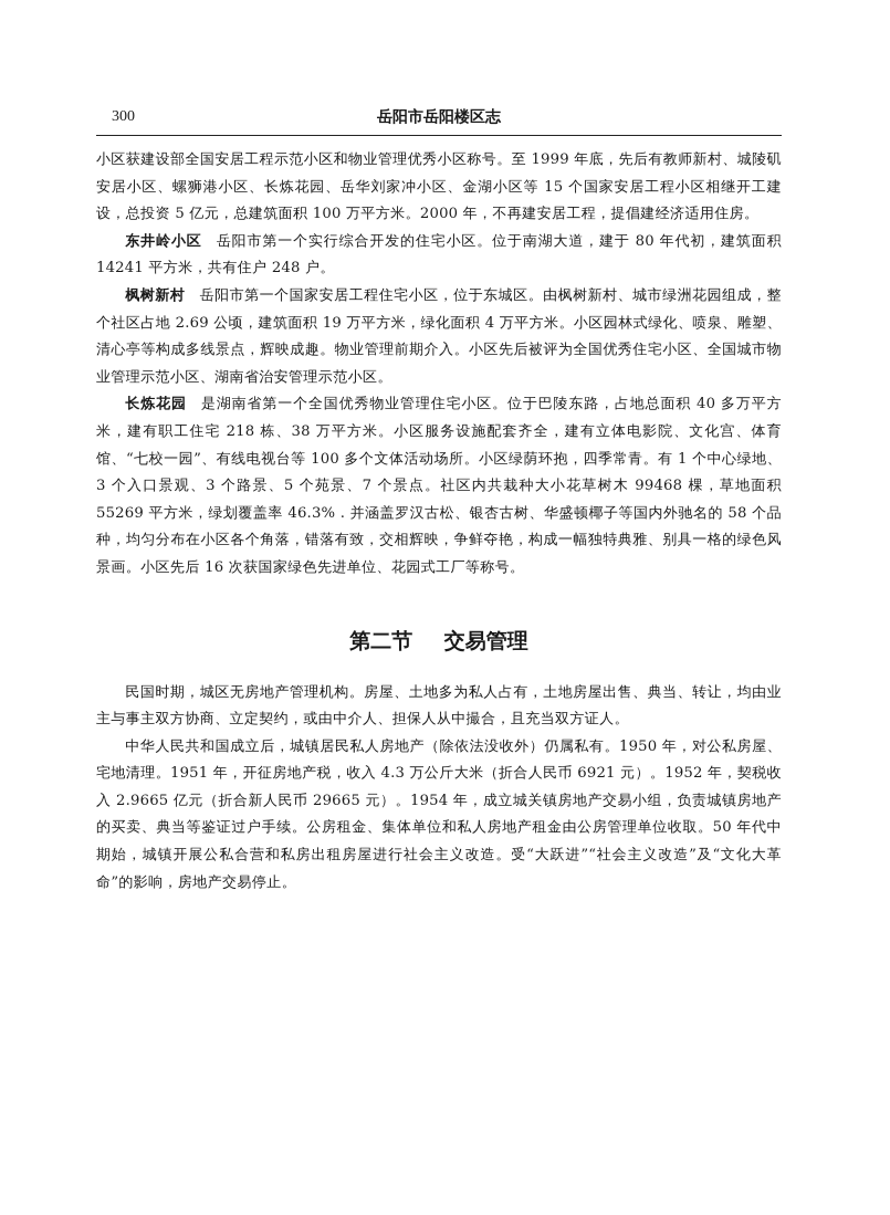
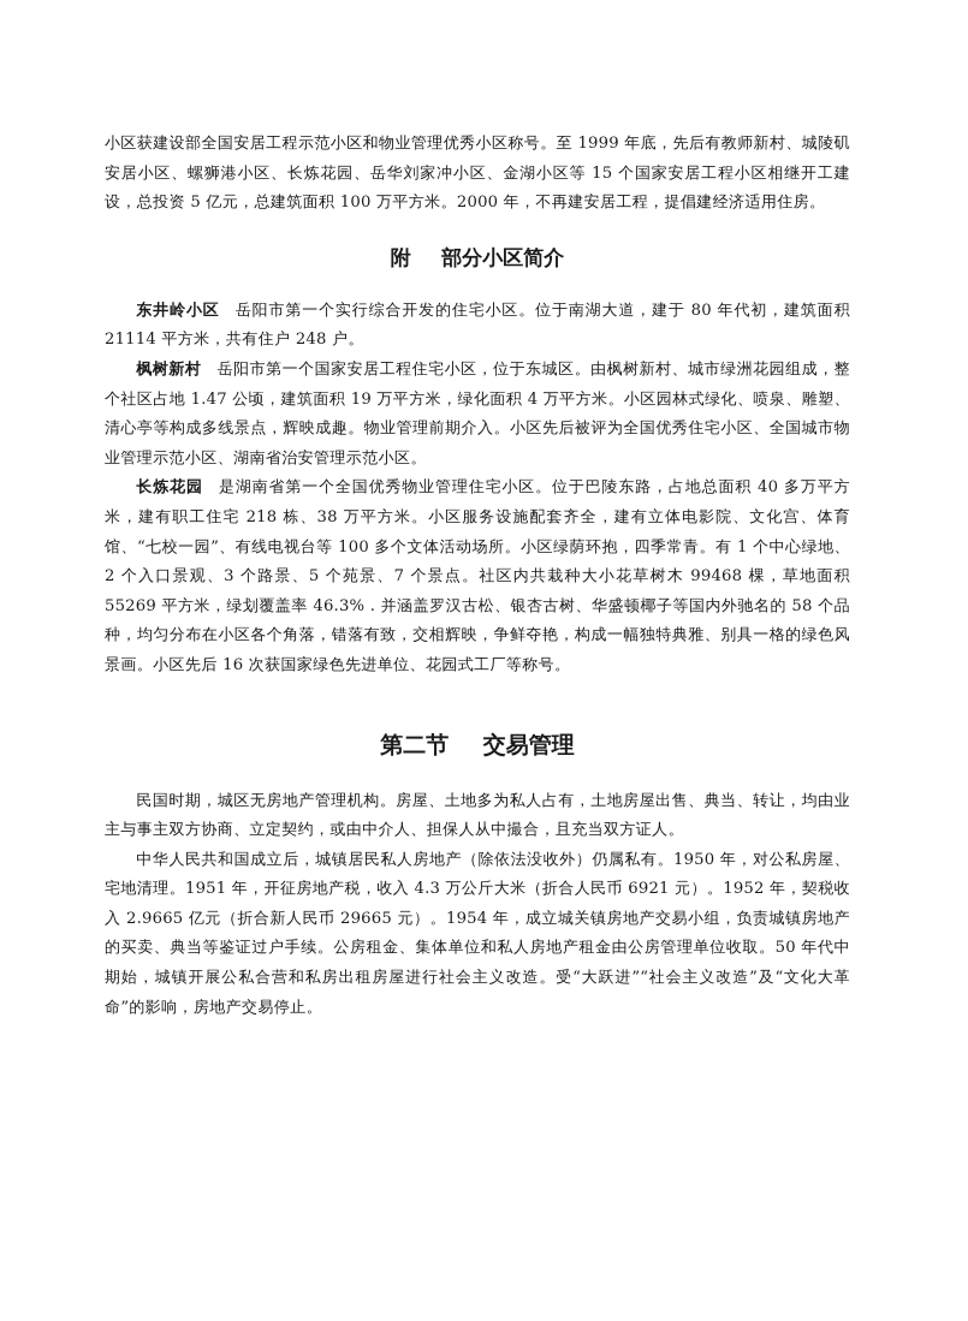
- 300
- 岳阳市岳阳楼区志
  小区获建设部全国安居工程示范小区和物业管理优秀小区称号。至 1999 年底，先后有教师新村、城陵矶安居小区、螺狮港小区、长炼花园、岳华刘家冲小区、金湖小区等 15 个国家安居工程小区相继开工建设，总投资 5 亿元，总建筑面积 100 万平方米。2000 年，不再建安居工程，提倡建经济适用住房。
+ 附 部分小区简介
- 东井岭小区 岳阳市第一个实行综合开发的住宅小区。位于南湖大道，建于 80 年代初，建筑面积 14241 平方米，共有住户 248 户。
+ 东井岭小区 岳阳市第一个实行综合开发的住宅小区。位于南湖大道，建于 80 年代初，建筑面积 21114 平方米，共有住户 248 户。
- 枫树新村 岳阳市第一个国家安居工程住宅小区，位于东城区。由枫树新村、城市绿洲花园组成，整个社区占地 2.69 公顷，建筑面积 19 万平方米，绿化面积 4 万平方米。小区园林式绿化、喷泉、雕塑、清心亭等构成多线景点，辉映成趣。物业管理前期介入。小区先后被评为全国优秀住宅小区、全国城市物业管理示范小区、湖南省治安管理示范小区。
+ 枫树新村 岳阳市第一个国家安居工程住宅小区，位于东城区。由枫树新村、城市绿洲花园组成，整个社区占地 1.47 公顷，建筑面积 19 万平方米，绿化面积 4 万平方米。小区园林式绿化、喷泉、雕塑、清心亭等构成多线景点，辉映成趣。物业管理前期介入。小区先后被评为全国优秀住宅小区、全国城市物业管理示范小区、湖南省治安管理示范小区。
- 长炼花园 是湖南省第一个全国优秀物业管理住宅小区。位于巴陵东路，占地总面积 40 多万平方米，建有职工住宅 218 栋、38 万平方米。小区服务设施配套齐全，建有立体电影院、文化宫、体育馆、“七校一园”、有线电视台等 100 多个文体活动场所。小区绿荫环抱，四季常青。有 1 个中心绿地、3 个入口景观、3 个路景、5 个苑景、7 个景点。社区内共栽种大小花草树木 99468 棵，草地面积 55269 平方米，绿划覆盖率 46.3% . 并涵盖罗汉古松、银杏古树、华盛顿椰子等国内外驰名的 58 个品种，均匀分布在小区各个角落，错落有致，交相辉映，争鲜夺艳，构成一幅独特典雅、别具一格的绿色风景画。小区先后 16 次获国家绿色先进单位、花园式工厂等称号。
+ 长炼花园 是湖南省第一个全国优秀物业管理住宅小区。位于巴陵东路，占地总面积 40 多万平方米，建有职工住宅 218 栋、38 万平方米。小区服务设施配套齐全，建有立体电影院、文化宫、体育馆、“七校一园”、有线电视台等 100 多个文体活动场所。小区绿荫环抱，四季常青。有 1 个中心绿地、2 个入口景观、3 个路景、5 个苑景、7 个景点。社区内共栽种大小花草树木 99468 棵，草地面积 55269 平方米，绿划覆盖率 46.3% . 并涵盖罗汉古松、银杏古树、华盛顿椰子等国内外驰名的 58 个品种，均匀分布在小区各个角落，错落有致，交相辉映，争鲜夺艳，构成一幅独特典雅、别具一格的绿色风景画。小区先后 16 次获国家绿色先进单位、花园式工厂等称号。
  第二节 交易管理
  民国时期，城区无房地产管理机构。房屋、土地多为私人占有，土地房屋出售、典当、转让，均由业主与事主双方协商、立定契约，或由中介人、担保人从中撮合，且充当双方证人。
  中华人民共和国成立后，城镇居民私人房地产（除依法没收外）仍属私有。1950 年，对公私房屋、宅地清理。1951 年，开征房地产税，收入 4.3 万公斤大米（折合人民币 6921 元）。1952 年，契税收入 2.9665 亿元（折合新人民币 29665 元）。1954 年，成立城关镇房地产交易小组，负责城镇房地产的买卖、典当等鉴证过户手续。公房租金、集体单位和私人房地产租金由公房管理单位收取。50 年代中期始，城镇开展公私合营和私房出租房屋进行社会主义改造。受“大跃进”“社会主义改造”及“文化大革命”的影响，房地产交易停止。
